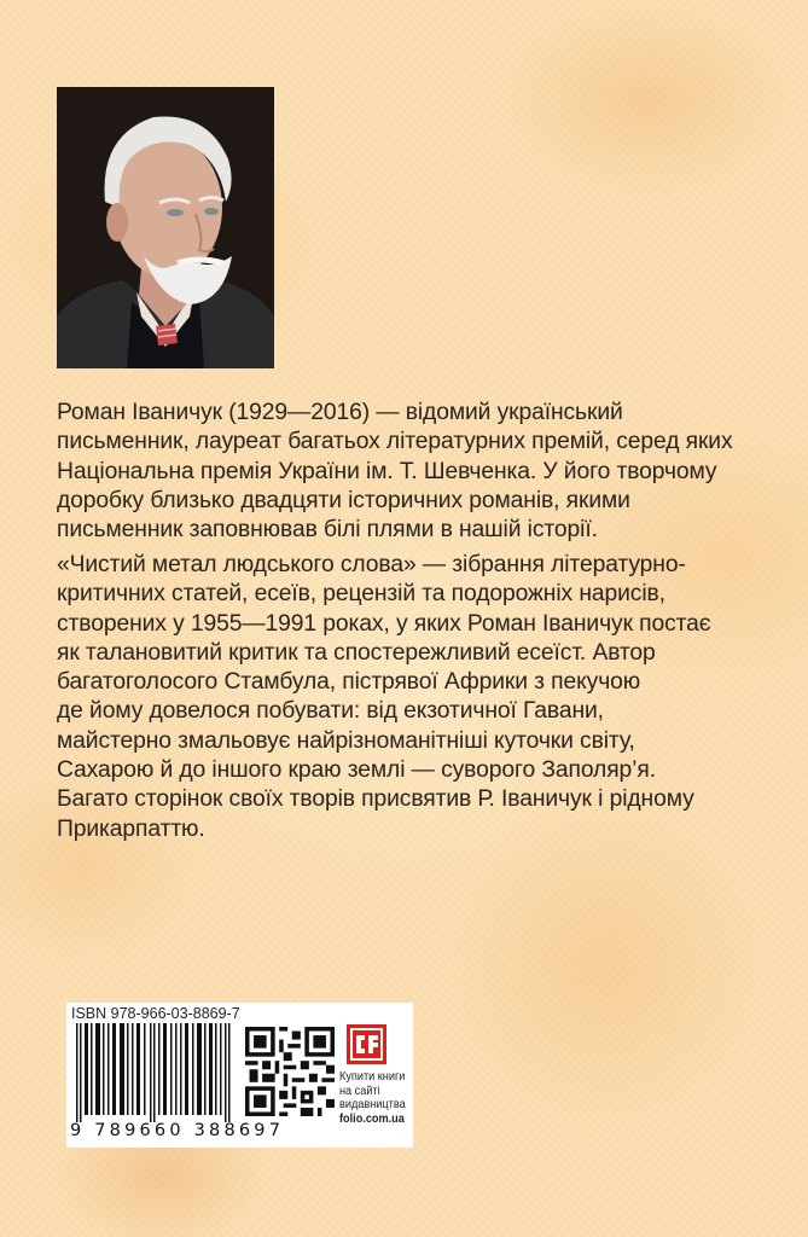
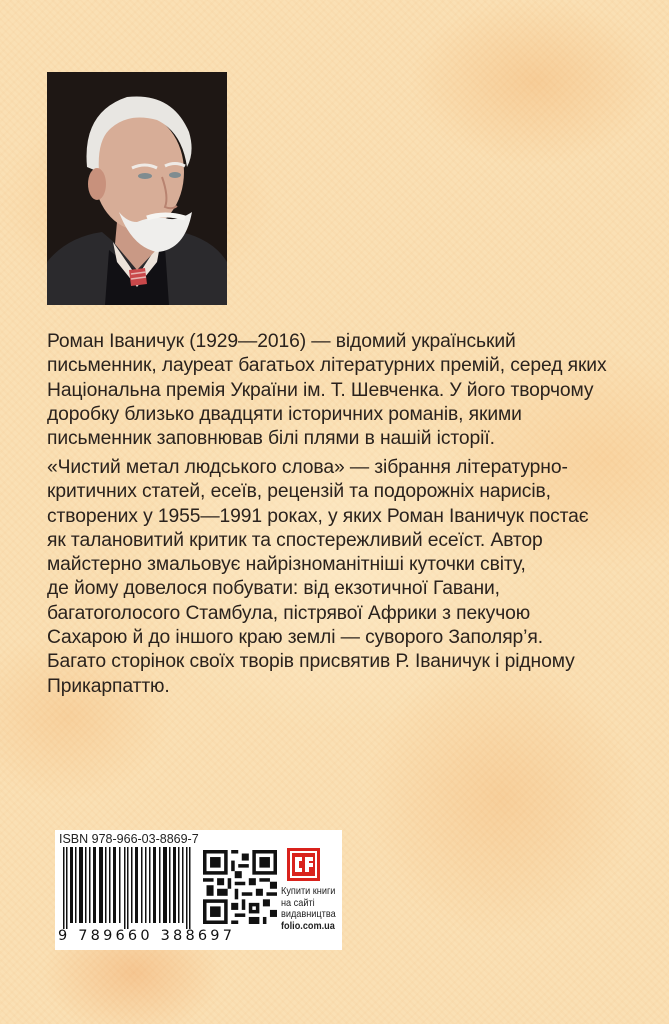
  Роман Іваничук (1929—2016) — відомий український
  письменник, лауреат багатьох літературних премій, серед яких
  Національна премія України ім. Т. Шевченка. У його творчому
  доробку близько двадцяти історичних романів, якими
  письменник заповнював білі плями в нашій історії.
  «Чистий метал людського слова» — зібрання літературно-
  критичних статей, есеїв, рецензій та подорожніх нарисів,
  створених у 1955—1991 роках, у яких Роман Іваничук постає
  як талановитий критик та спостережливий есеїст. Автор
- багатоголосого Стамбула, пістрявої Африки з пекучою
+ майстерно змальовує найрізноманітніші куточки світу,
  де йому довелося побувати: від екзотичної Гавани,
- майстерно змальовує найрізноманітніші куточки світу,
+ багатоголосого Стамбула, пістрявої Африки з пекучою
  Сахарою й до іншого краю землі — суворого Заполяр’я.
  Багато сторінок своїх творів присвятив Р. Іваничук і рідному
  Прикарпаттю.
  ISBN 978-966-03-8869-7
  9 789660 388697
  Купити книги
  на сайті
  видавництва
  folio.com.ua
